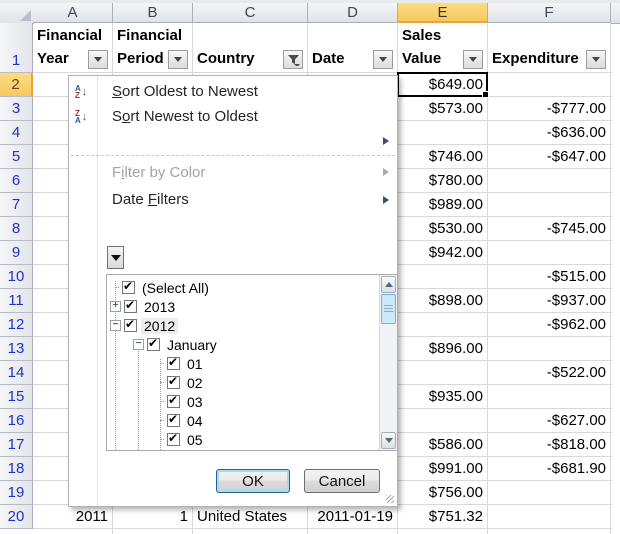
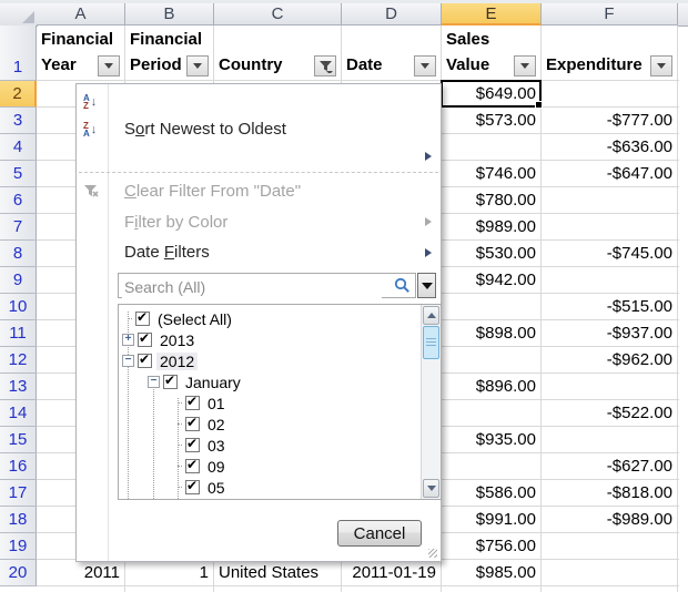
  A
  B
  C
  D
  E
  F
  1
  2
  3
  4
  5
  6
  7
  8
  9
  10
  11
  12
  13
  14
  15
  16
  17
  18
  19
  20
  Financial
  Year
  Financial
  Period
  Country
  Date
  Sales
  Value
  Expenditure
  $649.00
  $573.00
  -$777.00
  -$636.00
  $746.00
  -$647.00
  $780.00
  $989.00
  $530.00
  -$745.00
  $942.00
  -$515.00
  $898.00
  -$937.00
  -$962.00
  $896.00
  -$522.00
  $935.00
  -$627.00
  $586.00
  -$818.00
  $991.00
- -$681.90
+ -$989.00
  $756.00
- $751.32
+ $985.00
  2011
  1
  United States
  2011-01-19
  A
  Z
  ↓
- Sort Oldest to Newest
  Z
  A
  ↓
  Sort Newest to Oldest
+ Clear Filter From "Date"
  Filter by Color
  Date Filters
+ Search (All)
  (Select All)
  +
  2013
  −
  2012
  −
  January
  01
  02
  03
- 04
+ 09
  05
- OK
  Cancel
